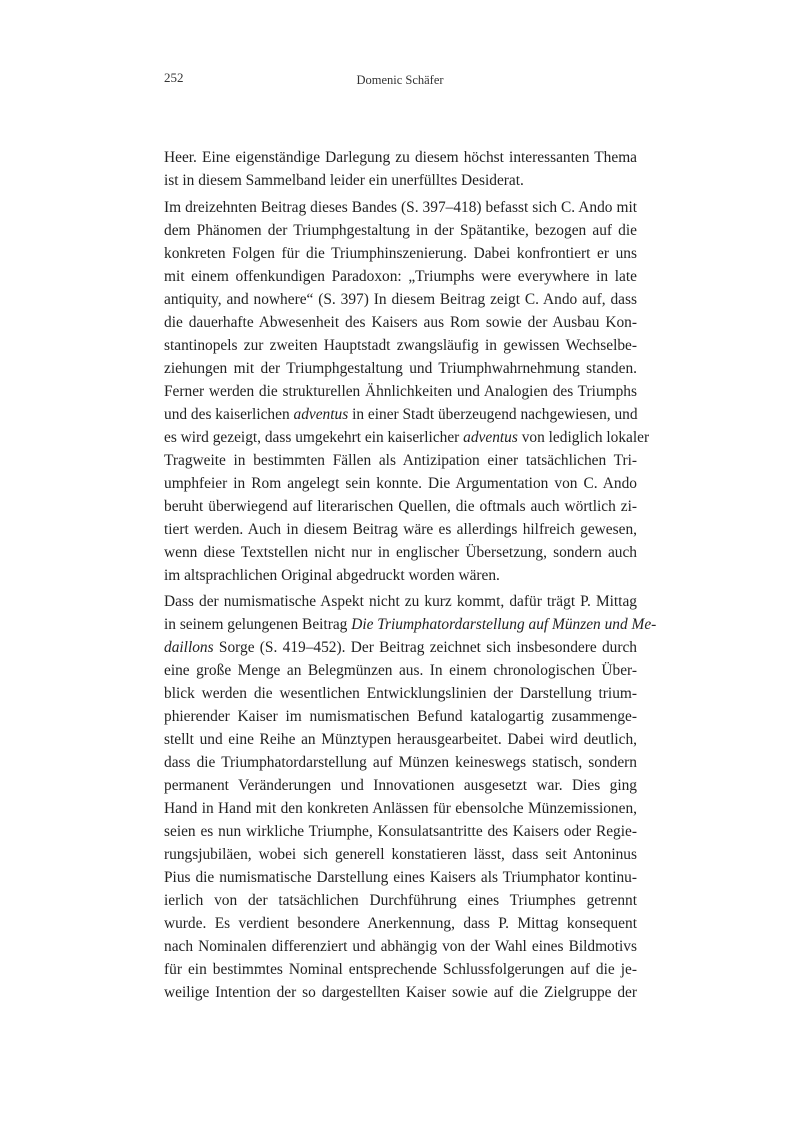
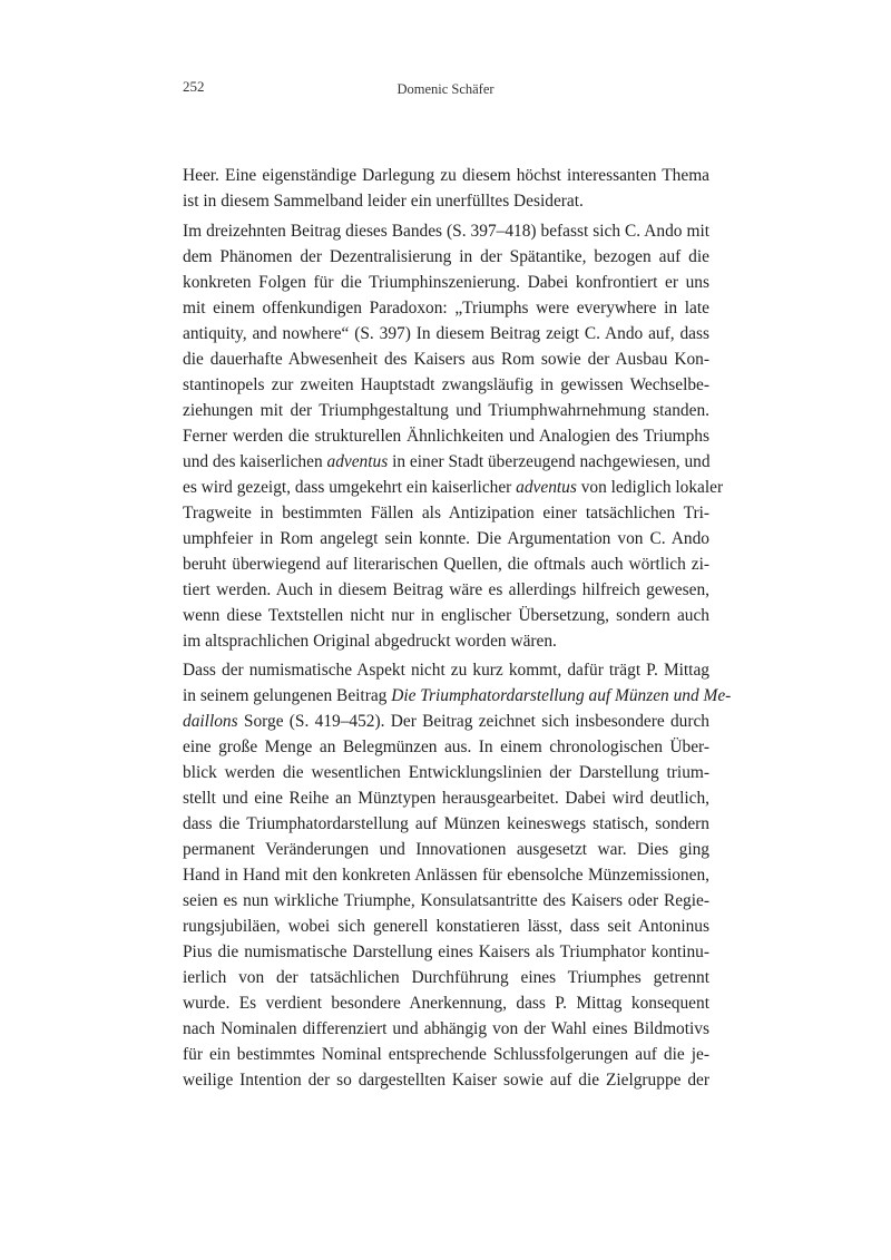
  252
  Domenic Schäfer
  Heer. Eine eigenständige Darlegung zu diesem höchst interessanten Thema
  ist in diesem Sammelband leider ein unerfülltes Desiderat.
  Im dreizehnten Beitrag dieses Bandes (S. 397–418) befasst sich C. Ando mit
- dem Phänomen der Triumphgestaltung in der Spätantike, bezogen auf die
+ dem Phänomen der Dezentralisierung in der Spätantike, bezogen auf die
  konkreten Folgen für die Triumphinszenierung. Dabei konfrontiert er uns
  mit einem offenkundigen Paradoxon: „Triumphs were everywhere in late
  antiquity, and nowhere“ (S. 397) In diesem Beitrag zeigt C. Ando auf, dass
  die dauerhafte Abwesenheit des Kaisers aus Rom sowie der Ausbau Kon-
  stantinopels zur zweiten Hauptstadt zwangsläufig in gewissen Wechselbe-
  ziehungen mit der Triumphgestaltung und Triumphwahrnehmung standen.
  Ferner werden die strukturellen Ähnlichkeiten und Analogien des Triumphs
  und des kaiserlichen adventus in einer Stadt überzeugend nachgewiesen, und
  es wird gezeigt, dass umgekehrt ein kaiserlicher adventus von lediglich lokaler
  Tragweite in bestimmten Fällen als Antizipation einer tatsächlichen Tri-
  umphfeier in Rom angelegt sein konnte. Die Argumentation von C. Ando
  beruht überwiegend auf literarischen Quellen, die oftmals auch wörtlich zi-
  tiert werden. Auch in diesem Beitrag wäre es allerdings hilfreich gewesen,
  wenn diese Textstellen nicht nur in englischer Übersetzung, sondern auch
  im altsprachlichen Original abgedruckt worden wären.
  Dass der numismatische Aspekt nicht zu kurz kommt, dafür trägt P. Mittag
  in seinem gelungenen Beitrag Die Triumphatordarstellung auf Münzen und Me-
  daillons Sorge (S. 419–452). Der Beitrag zeichnet sich insbesondere durch
  eine große Menge an Belegmünzen aus. In einem chronologischen Über-
  blick werden die wesentlichen Entwicklungslinien der Darstellung trium-
- phierender Kaiser im numismatischen Befund katalogartig zusammenge-
  stellt und eine Reihe an Münztypen herausgearbeitet. Dabei wird deutlich,
  dass die Triumphatordarstellung auf Münzen keineswegs statisch, sondern
  permanent Veränderungen und Innovationen ausgesetzt war. Dies ging
  Hand in Hand mit den konkreten Anlässen für ebensolche Münzemissionen,
  seien es nun wirkliche Triumphe, Konsulatsantritte des Kaisers oder Regie-
  rungsjubiläen, wobei sich generell konstatieren lässt, dass seit Antoninus
  Pius die numismatische Darstellung eines Kaisers als Triumphator kontinu-
  ierlich von der tatsächlichen Durchführung eines Triumphes getrennt
  wurde. Es verdient besondere Anerkennung, dass P. Mittag konsequent
  nach Nominalen differenziert und abhängig von der Wahl eines Bildmotivs
  für ein bestimmtes Nominal entsprechende Schlussfolgerungen auf die je-
  weilige Intention der so dargestellten Kaiser sowie auf die Zielgruppe der
